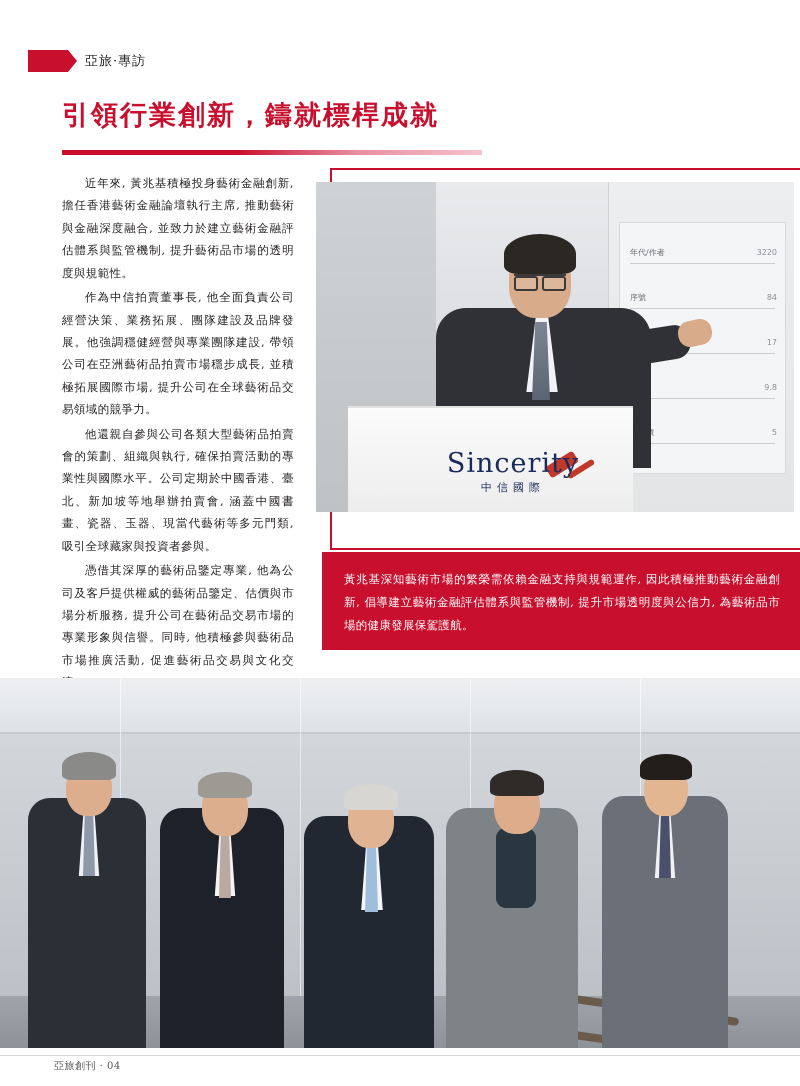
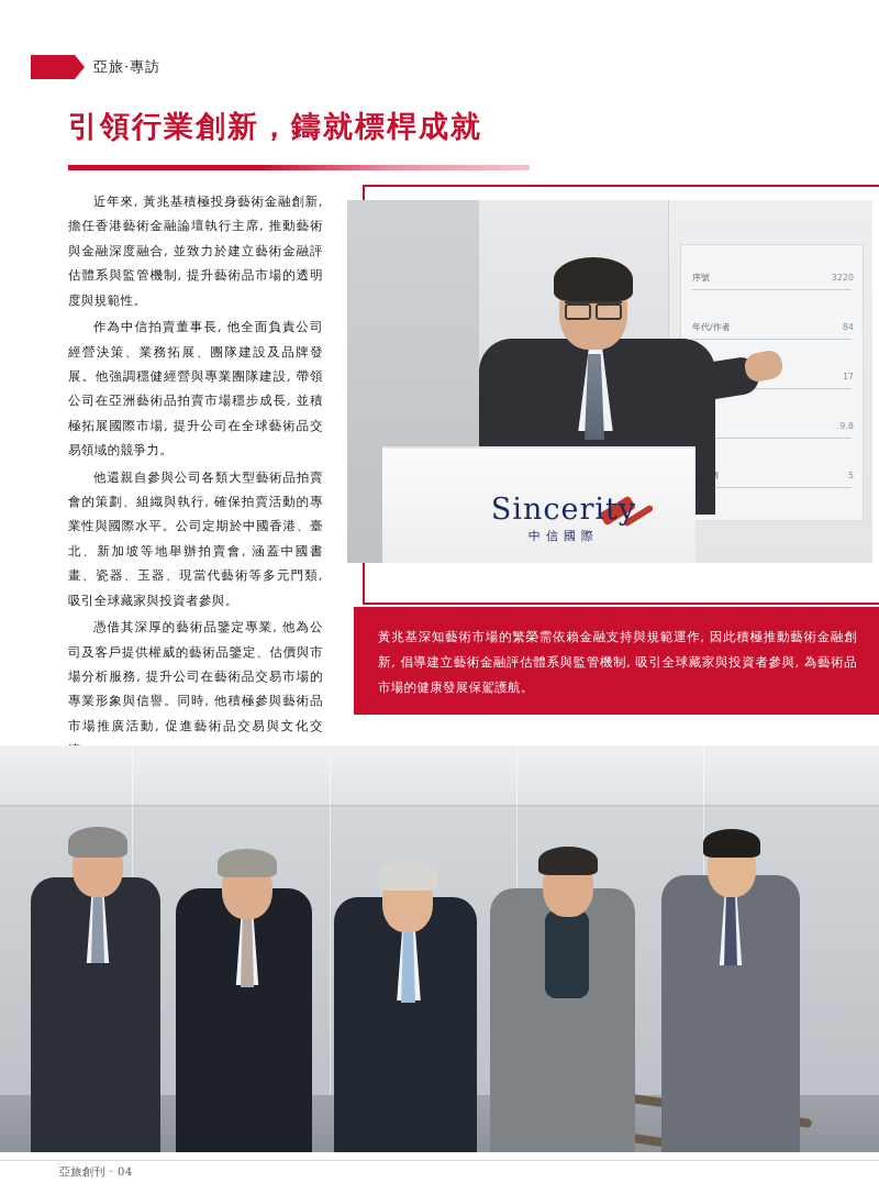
  亞旅·專訪
  引領行業創新，鑄就標桿成就
  近年來, 黃兆基積極投身藝術金融創新, 擔任香港藝術金融論壇執行主席, 推動藝術與金融深度融合, 並致力於建立藝術金融評估體系與監管機制, 提升藝術品市場的透明度與規範性。
  作為中信拍賣董事長, 他全面負責公司經營決策、業務拓展、團隊建設及品牌發展。他強調穩健經營與專業團隊建設, 帶領公司在亞洲藝術品拍賣市場穩步成長, 並積極拓展國際市場, 提升公司在全球藝術品交易領域的競爭力。
  他還親自參與公司各類大型藝術品拍賣會的策劃、組織與執行, 確保拍賣活動的專業性與國際水平。公司定期於中國香港、臺北、新加坡等地舉辦拍賣會, 涵蓋中國書畫、瓷器、玉器、現當代藝術等多元門類, 吸引全球藏家與投資者參與。
  憑借其深厚的藝術品鑒定專業, 他為公司及客戶提供權威的藝術品鑒定、估價與市場分析服務, 提升公司在藝術品交易市場的專業形象與信譽。同時, 他積極參與藝術品市場推廣活動, 促進藝術品交易與文化交
- 年代/作者
+ 序號
  3220
- 序號
+ 年代/作者
  84
  17
  9.8
  5
  Sincerity
  中信國際
- 黃兆基深知藝術市場的繁榮需依賴金融支持與規範運作, 因此積極推動藝術金融創新, 倡導建立藝術金融評估體系與監管機制, 提升市場透明度與公信力, 為藝術品市場的健康發展保駕護航。
+ 黃兆基深知藝術市場的繁榮需依賴金融支持與規範運作, 因此積極推動藝術金融創新, 倡導建立藝術金融評估體系與監管機制, 吸引全球藏家與投資者參與, 為藝術品市場的健康發展保駕護航。
  亞旅創刊 · 04
